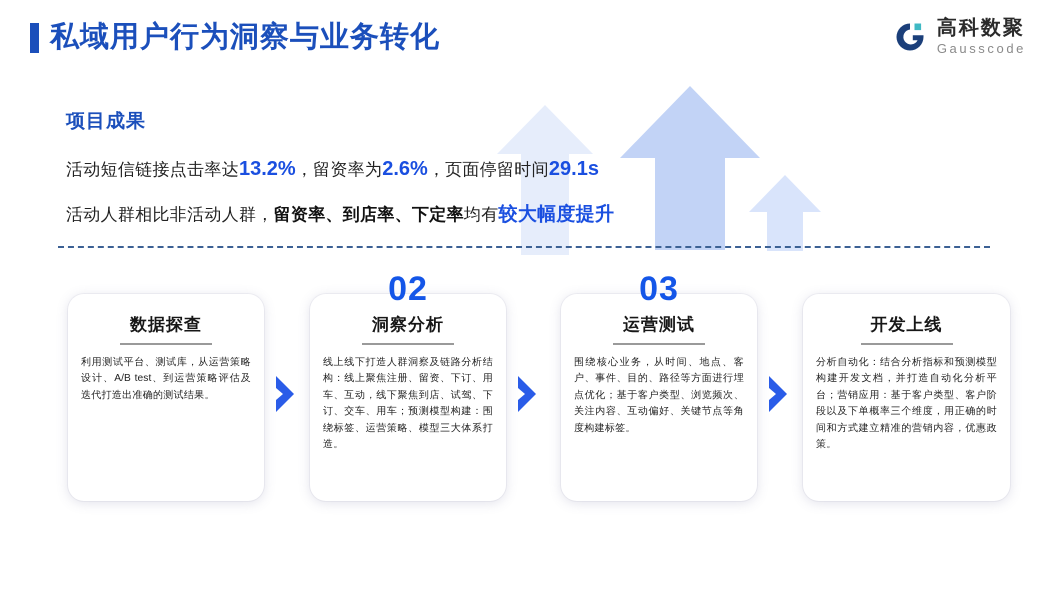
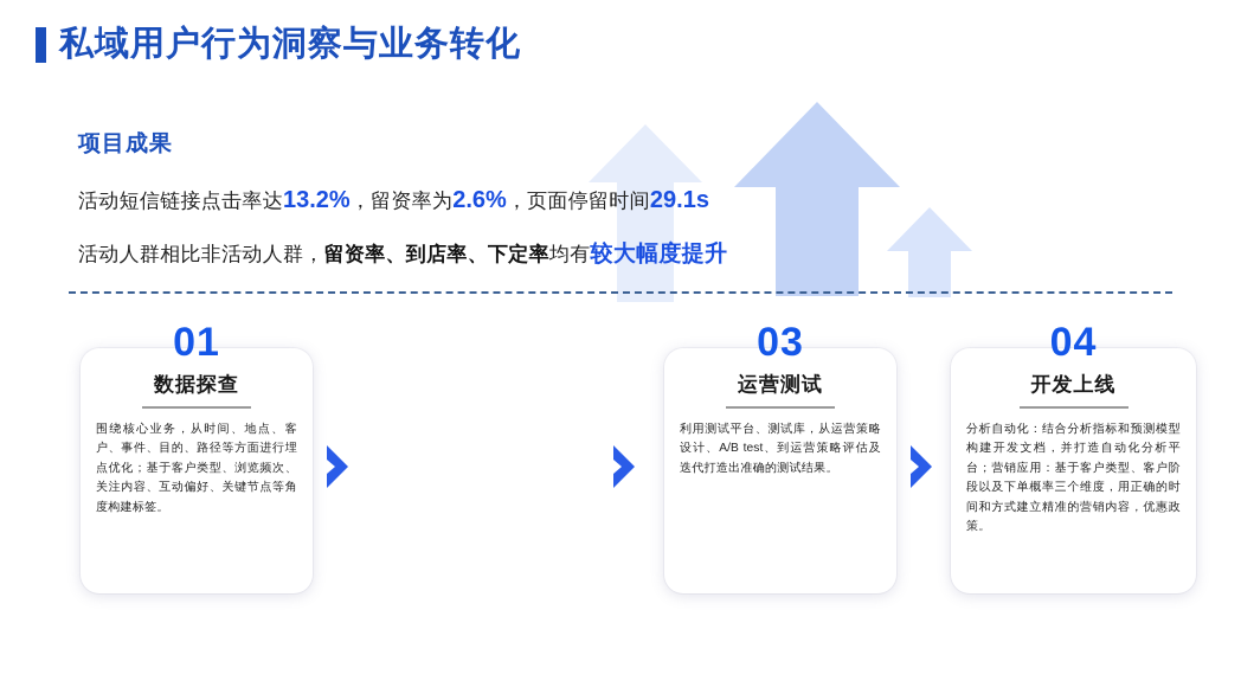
  私域用户行为洞察与业务转化
- 高科数聚
- Gausscode
  项目成果
  活动短信链接点击率达13.2%，留资率为2.6%，页面停留时间29.1s
  活动人群相比非活动人群，留资率、到店率、下定率均有较大幅度提升
+ 01
  数据探查
- 利用测试平台、测试库，从运营策略设计、A/B test、到运营策略评估及迭代打造出准确的测试结果。
+ 围绕核心业务，从时间、地点、客户、事件、目的、路径等方面进行埋点优化；基于客户类型、浏览频次、关注内容、互动偏好、关键节点等角度构建标签。
- 02
- 洞察分析
- 线上线下打造人群洞察及链路分析结构：线上聚焦注册、留资、下订、用车、互动，线下聚焦到店、试驾、下订、交车、用车；预测模型构建：围绕标签、运营策略、模型三大体系打造。
  03
  运营测试
- 围绕核心业务，从时间、地点、客户、事件、目的、路径等方面进行埋点优化；基于客户类型、浏览频次、关注内容、互动偏好、关键节点等角度构建标签。
+ 利用测试平台、测试库，从运营策略设计、A/B test、到运营策略评估及迭代打造出准确的测试结果。
+ 04
  开发上线
  分析自动化：结合分析指标和预测模型构建开发文档，并打造自动化分析平台；营销应用：基于客户类型、客户阶段以及下单概率三个维度，用正确的时间和方式建立精准的营销内容，优惠政策。
